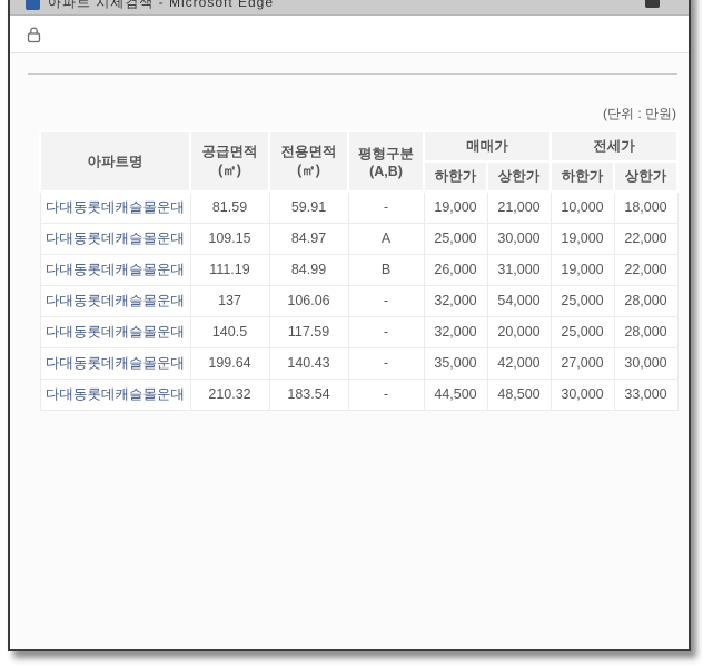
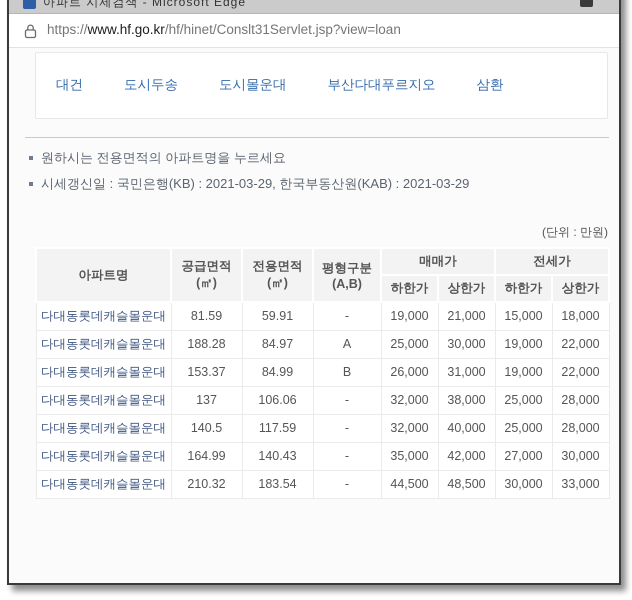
  아파트 시세검색 - Microsoft Edge
+ https://www.hf.go.kr/hf/hinet/Conslt31Servlet.jsp?view=loan
+ 대건
+ 도시두송
+ 도시몰운대
+ 부산다대푸르지오
+ 삼환
+ 원하시는 전용면적의 아파트명을 누르세요
+ 시세갱신일 : 국민은행(KB) : 2021-03-29, 한국부동산원(KAB) : 2021-03-29
  (단위 : 만원)
  아파트명	공급면적 (㎡)	전용면적 (㎡)	평형구분 (A,B)	매매가	전세가
  하한가	상한가	하한가	상한가
- 다대동롯데캐슬몰운대	81.59	59.91	-	19,000	21,000	10,000	18,000
+ 다대동롯데캐슬몰운대	81.59	59.91	-	19,000	21,000	15,000	18,000
- 다대동롯데캐슬몰운대	109.15	84.97	A	25,000	30,000	19,000	22,000
+ 다대동롯데캐슬몰운대	188.28	84.97	A	25,000	30,000	19,000	22,000
- 다대동롯데캐슬몰운대	111.19	84.99	B	26,000	31,000	19,000	22,000
+ 다대동롯데캐슬몰운대	153.37	84.99	B	26,000	31,000	19,000	22,000
- 다대동롯데캐슬몰운대	137	106.06	-	32,000	54,000	25,000	28,000
+ 다대동롯데캐슬몰운대	137	106.06	-	32,000	38,000	25,000	28,000
- 다대동롯데캐슬몰운대	140.5	117.59	-	32,000	20,000	25,000	28,000
+ 다대동롯데캐슬몰운대	140.5	117.59	-	32,000	40,000	25,000	28,000
- 다대동롯데캐슬몰운대	199.64	140.43	-	35,000	42,000	27,000	30,000
+ 다대동롯데캐슬몰운대	164.99	140.43	-	35,000	42,000	27,000	30,000
  다대동롯데캐슬몰운대	210.32	183.54	-	44,500	48,500	30,000	33,000
